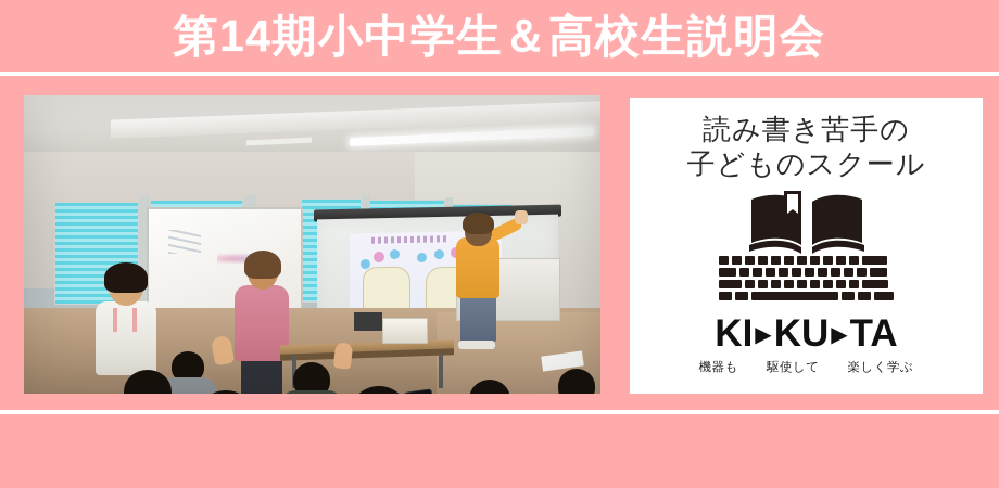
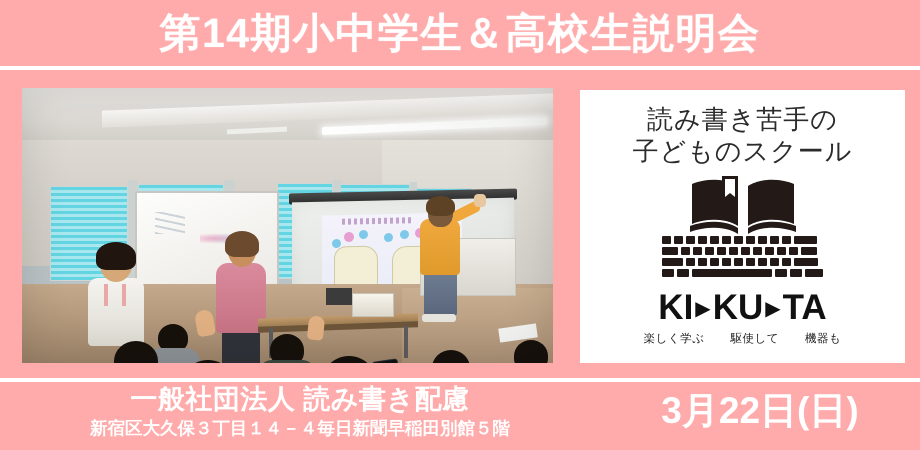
  第14期小中学生＆高校生説明会
  読み書き苦手の
  子どものスクール
  KI
  ▶
  KU
  ▶
  TA
- 機器も
+ 楽しく学ぶ
  駆使して
- 楽しく学ぶ
+ 機器も
+ 一般社団法人 読み書き配慮
+ 新宿区大久保３丁目１４－４毎日新聞早稲田別館５階
+ 3月22日(日)
